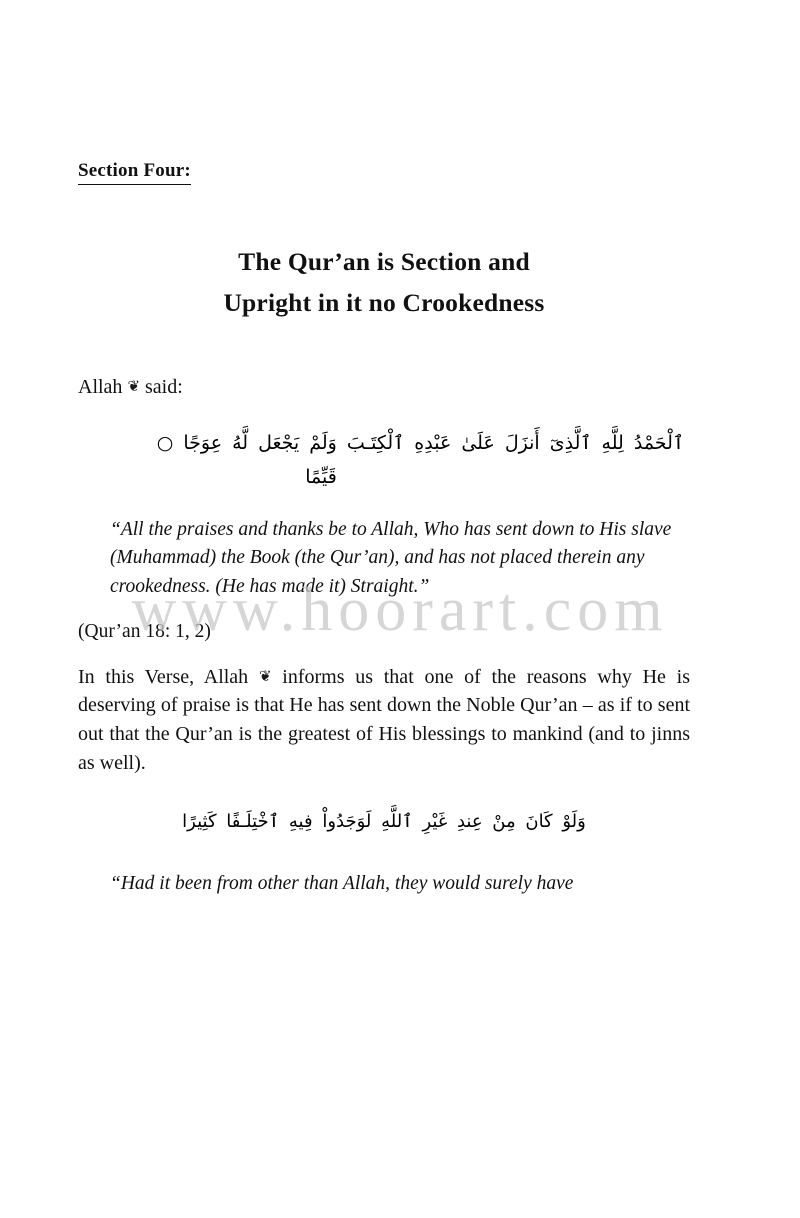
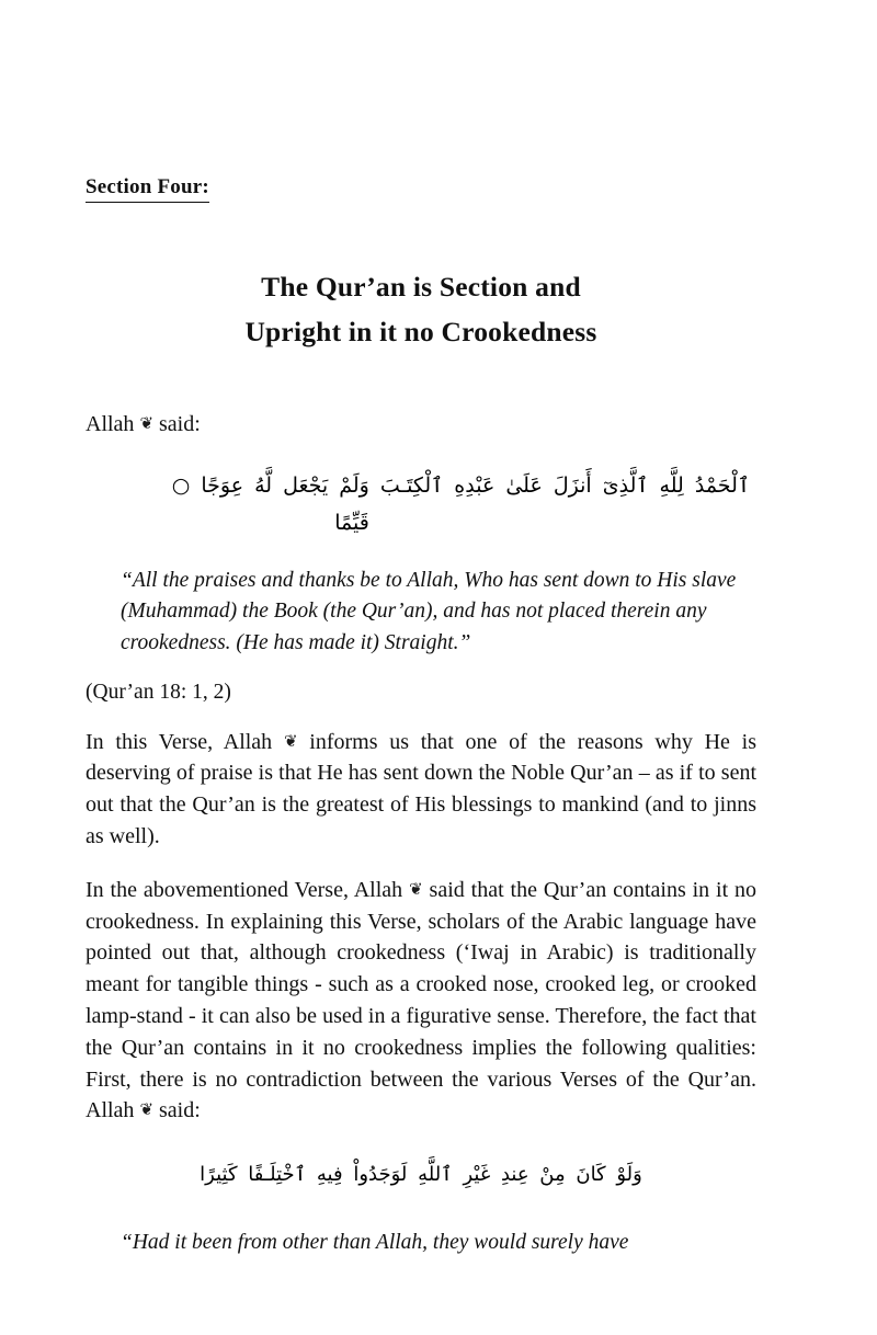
- www.hoorart.com
  Section Four:
  The Qur’an is Section and
  Upright in it no Crookedness
  Allah ❦ said:
  ٱلْحَمْدُ لِلَّهِ ٱلَّذِىٓ أَنزَلَ عَلَىٰ عَبْدِهِ ٱلْكِتَـبَ وَلَمْ يَجْعَل لَّهُ عِوَجًا ○
  قَيِّمًا
  “All the praises and thanks be to Allah, Who has sent down to His slave (Muhammad) the Book (the Qur’an), and has not placed therein any crookedness. (He has made it) Straight.”
  (Qur’an 18: 1, 2)
  In this Verse, Allah ❦ informs us that one of the reasons why He is deserving of praise is that He has sent down the Noble Qur’an – as if to sent out that the Qur’an is the greatest of His blessings to mankind (and to jinns as well).
+ In the abovementioned Verse, Allah ❦ said that the Qur’an contains in it no crookedness. In explaining this Verse, scholars of the Arabic language have pointed out that, although crookedness (‘Iwaj in Arabic) is traditionally meant for tangible things - such as a crooked nose, crooked leg, or crooked lamp-stand - it can also be used in a figurative sense. Therefore, the fact that the Qur’an contains in it no crookedness implies the following qualities: First, there is no contradiction between the various Verses of the Qur’an. Allah ❦ said:
  وَلَوْ كَانَ مِنْ عِندِ غَيْرِ ٱللَّهِ لَوَجَدُواْ فِيهِ ٱخْتِلَـفًا كَثِيرًا
  “Had it been from other than Allah, they would surely have
